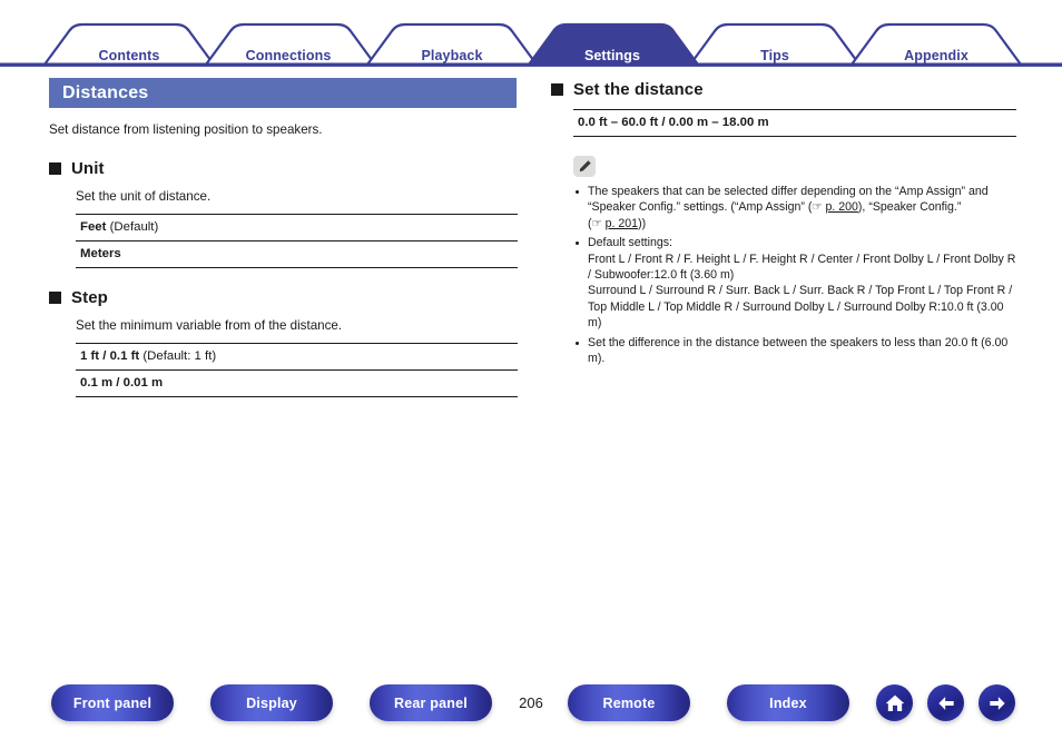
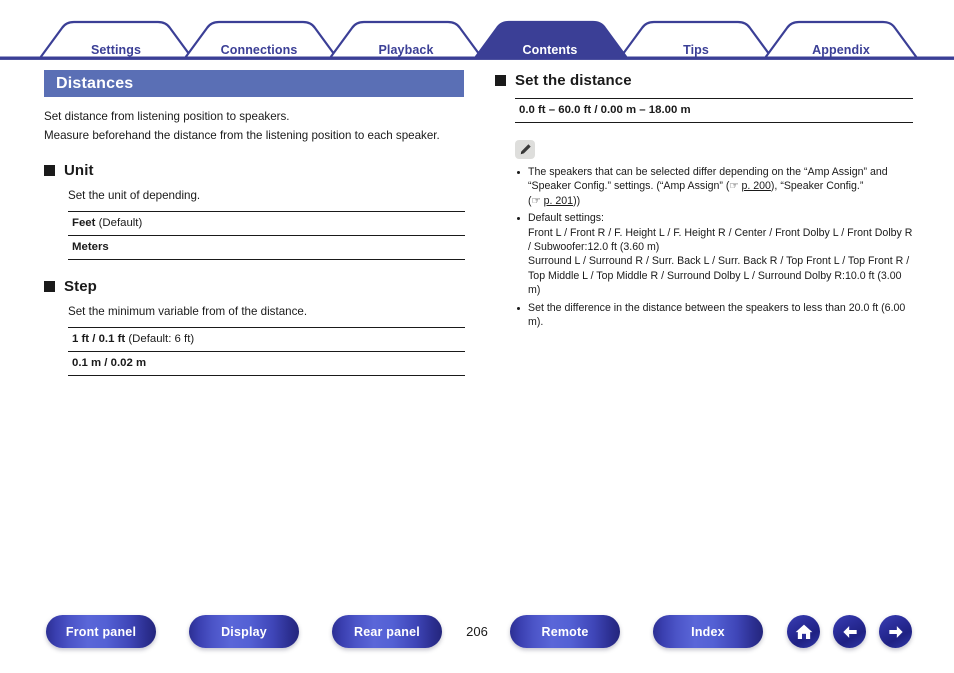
- Contents
+ Settings
  Connections
  Playback
- Settings
+ Contents
  Tips
  Appendix
  Distances
  Set distance from listening position to speakers.
+ Measure beforehand the distance from the listening position to each speaker.
  Unit
- Set the unit of distance.
+ Set the unit of depending.
  Feet (Default)
  Meters
  Step
  Set the minimum variable from of the distance.
- 1 ft / 0.1 ft (Default: 1 ft)
+ 1 ft / 0.1 ft (Default: 6 ft)
- 0.1 m / 0.01 m
+ 0.1 m / 0.02 m
  Set the distance
  0.0 ft – 60.0 ft / 0.00 m – 18.00 m
  The speakers that can be selected differ depending on the “Amp Assign” and “Speaker Config.” settings. (“Amp Assign” (☞ p. 200), “Speaker Config.” (☞ p. 201))
  Default settings:
  Front L / Front R / F. Height L / F. Height R / Center / Front Dolby L / Front Dolby R / Subwoofer:12.0 ft (3.60 m)
  Surround L / Surround R / Surr. Back L / Surr. Back R / Top Front L / Top Front R / Top Middle L / Top Middle R / Surround Dolby L / Surround Dolby R:10.0 ft (3.00 m)
  Set the difference in the distance between the speakers to less than 20.0 ft (6.00 m).
  Front panel
  Display
  Rear panel
  206
  Remote
  Index
